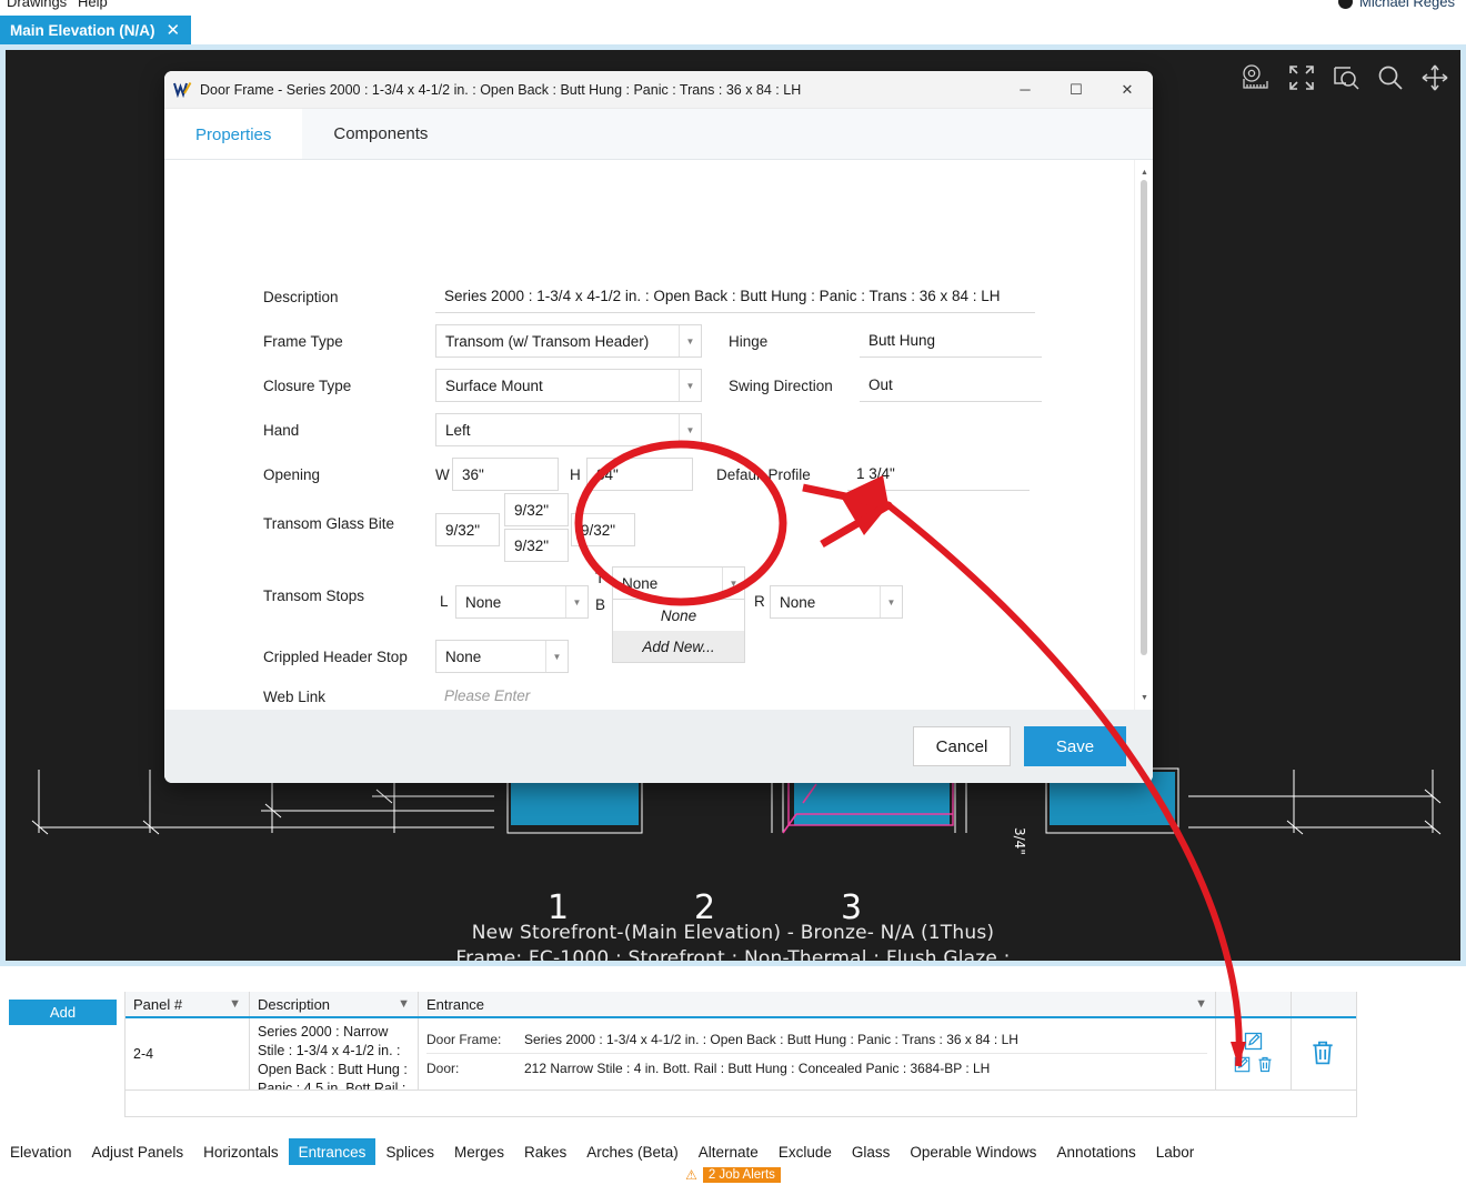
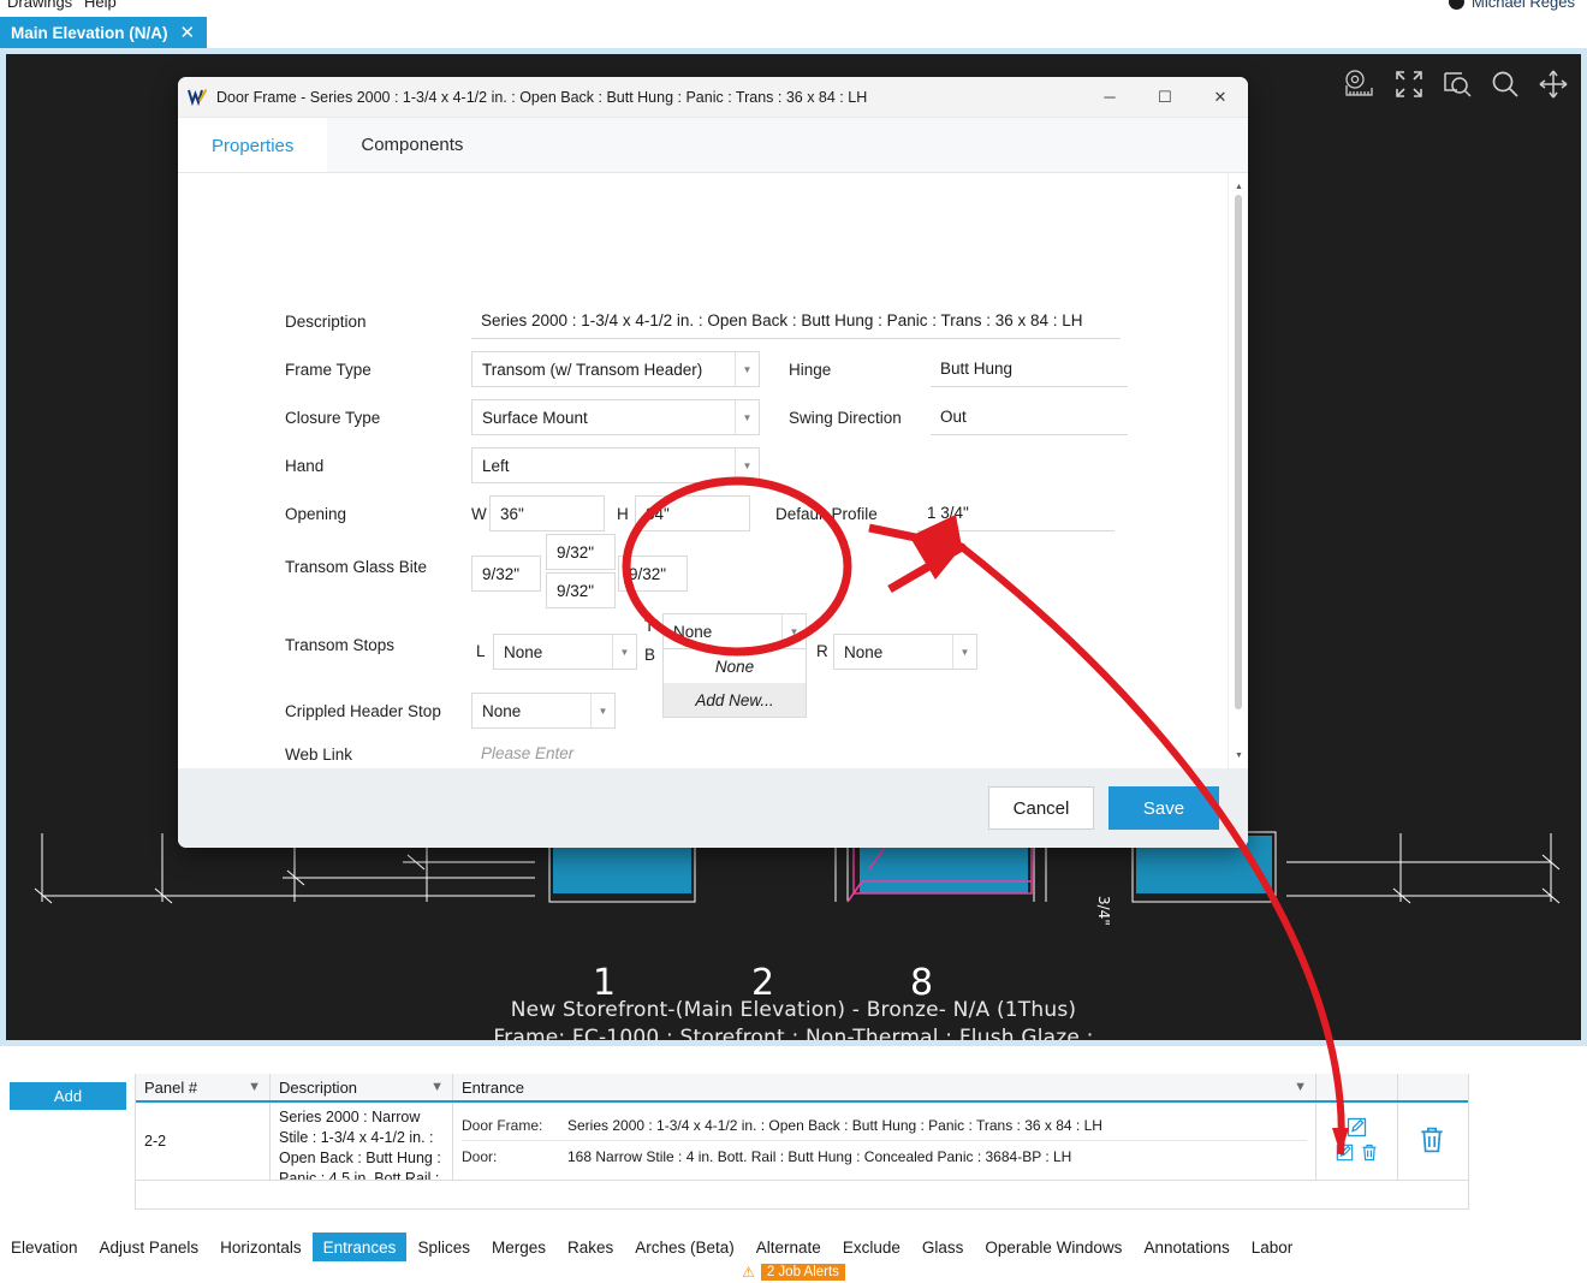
  Drawings
  Help
  Michael Reges
  Main Elevation (N/A)
  ✕
  1
  2
- 3
+ 8
  New Storefront-(Main Elevation) - Bronze- N/A (1Thus)
  Frame: FC-1000 : Storefront : Non-Thermal : Flush Glaze :
  Door Frame - Series 2000 : 1-3/4 x 4-1/2 in. : Open Back : Butt Hung : Panic : Trans : 36 x 84 : LH
  ─
  ☐
  ✕
  Properties
  Components
  Description
  Series 2000 : 1-3/4 x 4-1/2 in. : Open Back : Butt Hung : Panic : Trans : 36 x 84 : LH
  Frame Type
  Transom (w/ Transom Header)
  ▼
  Hinge
  Butt Hung
  Closure Type
  Surface Mount
  ▼
  Swing Direction
  Out
  Hand
  Left
  ▼
  Opening
  W
  36"
  H
  Defau Profile
  1 3/4"
  Transom Glass Bite
  9/32"
  9/32"
  9/32"
  9/32"
  Transom Stops
  L
  None
  ▼
  T
  None
  ▼
  None
  Add New...
  B
  R
  None
  ▼
  Crippled Header Stop
  None
  ▼
  Web Link
  Please Enter
  Cancel
  Save
  Add
  Panel #
  ▼
  Description
  ▼
  Entrance
  ▼
- 2-4
+ 2-2
  Series 2000 : Narrow Stile : 1-3/4 x 4-1/2 in. : Open Back : Butt Hung : Panic : 4.5 in. Bott Rail :
  Door Frame:
  Series 2000 : 1-3/4 x 4-1/2 in. : Open Back : Butt Hung : Panic : Trans : 36 x 84 : LH
  Door:
- 212 Narrow Stile : 4 in. Bott. Rail : Butt Hung : Concealed Panic : 3684-BP : LH
+ 168 Narrow Stile : 4 in. Bott. Rail : Butt Hung : Concealed Panic : 3684-BP : LH
  Elevation
  Adjust Panels
  Horizontals
  Entrances
  Splices
  Merges
  Rakes
  Arches (Beta)
  Alternate
  Exclude
  Glass
  Operable Windows
  Annotations
  Labor
  ⚠
  2 Job Alerts
